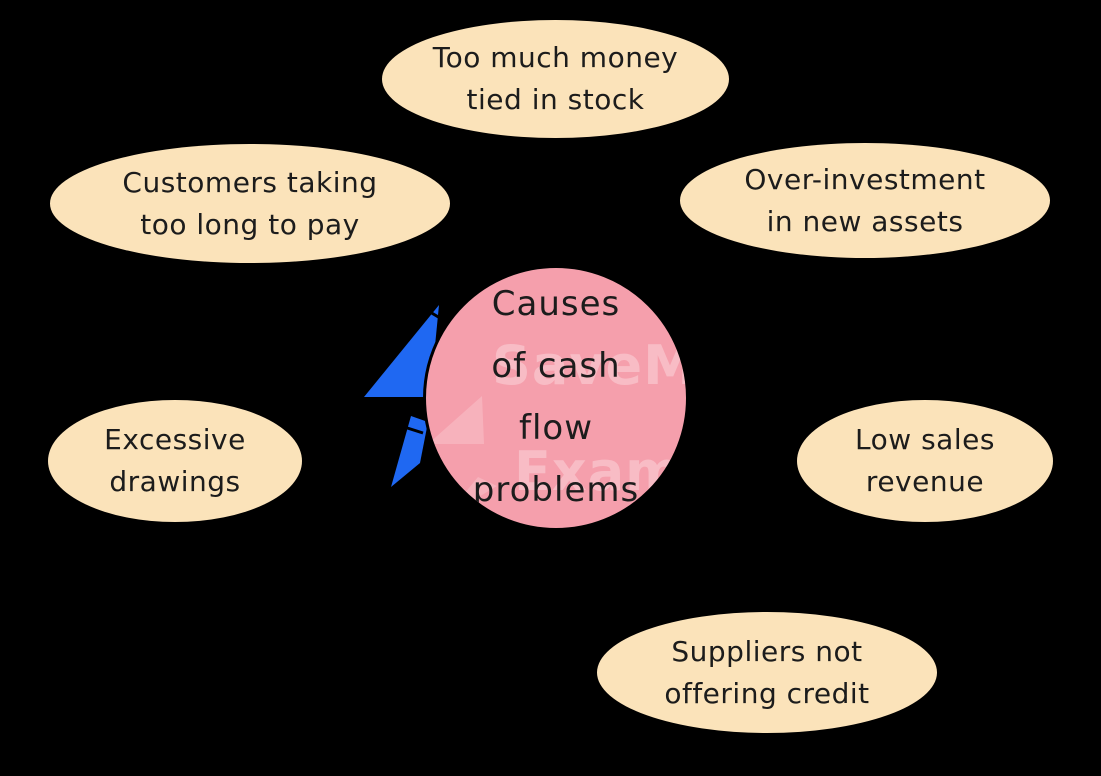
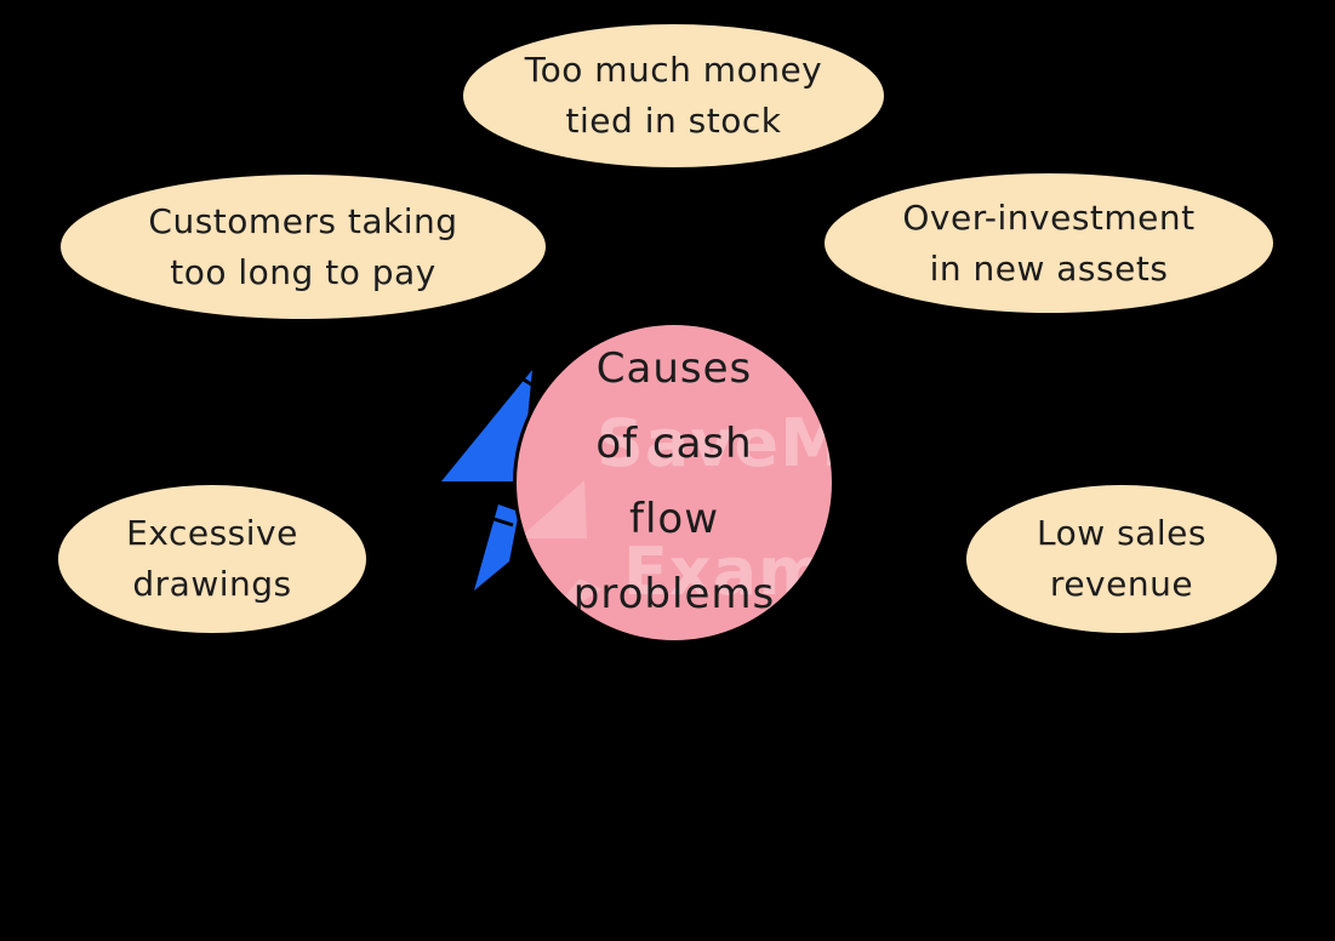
  SaveM
  Exam
  Causes
  of cash
  flow
  problems
  Too much money
  tied in stock
  Customers taking
  too long to pay
  Over-investment
  in new assets
  Excessive
  drawings
  Low sales
  revenue
- Suppliers not
- offering credit
